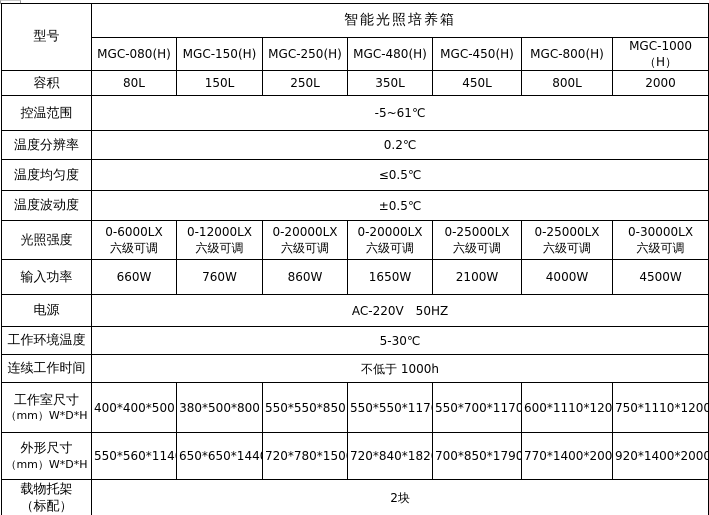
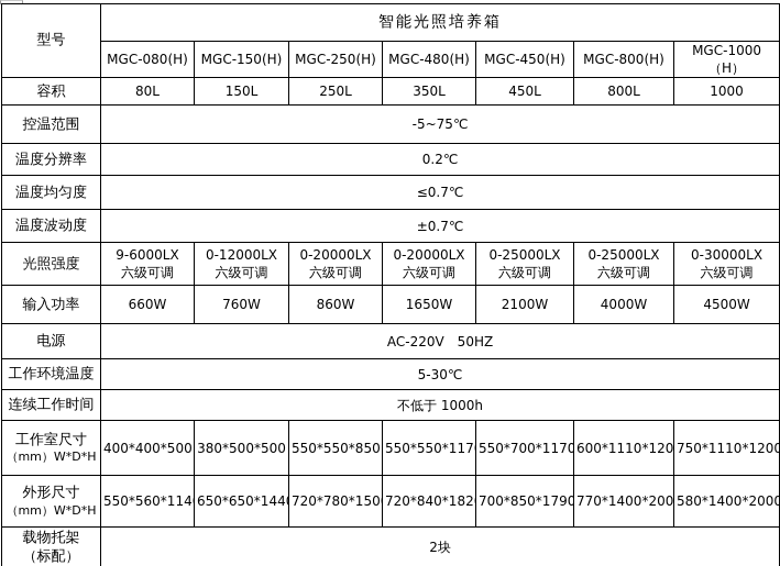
  型号	智能光照培养箱
  MGC-080(H)	MGC-150(H)	MGC-250(H)	MGC-480(H)	MGC-450(H)	MGC-800(H)	MGC-1000（H）
- 容积	80L	150L	250L	350L	450L	800L	2000
+ 容积	80L	150L	250L	350L	450L	800L	1000
- 控温范围	-5~61℃
+ 控温范围	-5~75℃
  温度分辨率	0.2℃
- 温度均匀度	≤0.5℃
+ 温度均匀度	≤0.7℃
- 温度波动度	±0.5℃
+ 温度波动度	±0.7℃
- 光照强度	0-6000LX六级可调	0-12000LX六级可调	0-20000LX六级可调	0-20000LX六级可调	0-25000LX六级可调	0-25000LX六级可调	0-30000LX六级可调
+ 光照强度	9-6000LX六级可调	0-12000LX六级可调	0-20000LX六级可调	0-20000LX六级可调	0-25000LX六级可调	0-25000LX六级可调	0-30000LX六级可调
  输入功率	660W	760W	860W	1650W	2100W	4000W	4500W
  电源	AC-220V 50HZ
  工作环境温度	5-30℃
  连续工作时间	不低于 1000h
- 工作室尺寸 （mm）W*D*H	400*400*500	380*500*800	550*550*850	550*550*117	550*700*1170	600*1110*120	750*1110*1200
+ 工作室尺寸 （mm）W*D*H	400*400*500	380*500*500	550*550*850	550*550*117	550*700*1170	600*1110*120	750*1110*1200
- 外形尺寸 （mm）W*D*H	550*560*114	650*650*144	720*780*150	720*840*182	700*850*1790	770*1400*200	920*1400*2000
+ 外形尺寸 （mm）W*D*H	550*560*114	650*650*144	720*780*150	720*840*182	700*850*1790	770*1400*200	580*1400*2000
  载物托架 （标配）	2块
